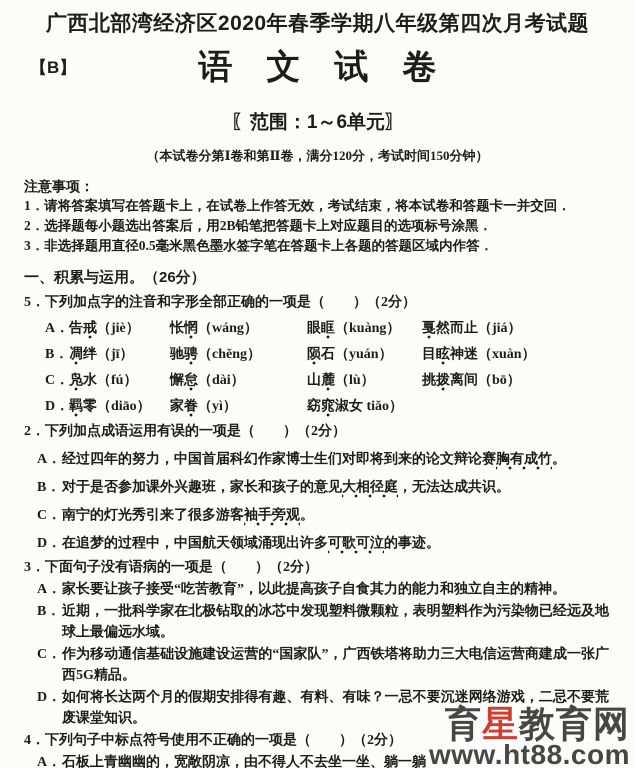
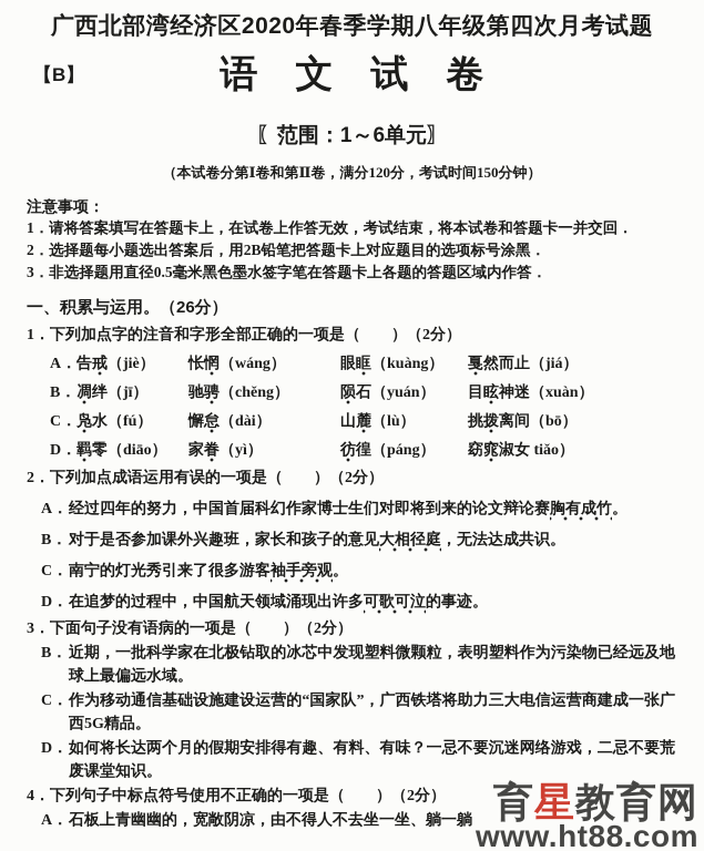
  广西北部湾经济区2020年春季学期八年级第四次月考试题
  【B】
  语 文 试 卷
  〖范围：1～6单元〗
  （本试卷分第Ⅰ卷和第Ⅱ卷，满分120分，考试时间150分钟）
  注意事项：
  1．请将答案填写在答题卡上，在试卷上作答无效，考试结束，将本试卷和答题卡一并交回．
  2．选择题每小题选出答案后，用2B铅笔把答题卡上对应题目的选项标号涂黑．
  3．非选择题用直径0.5毫米黑色墨水签字笔在答题卡上各题的答题区域内作答．
  一、积累与运用。（26分）
- 5．下列加点字的注音和字形全部正确的一项是（ ）（2分）
+ 1．下列加点字的注音和字形全部正确的一项是（ ）（2分）
  A．告戒（jiè）
  怅惘（wáng）
  眼眶（kuàng）
  戛然而止（jiá）
  B．凋绊（jī）
  驰骋（chěng）
  陨石（yuán）
  目眩神迷（xuàn）
  C．凫水（fú）
  懈怠（dài）
  山麓（lù）
  挑拨离间（bō）
  D．羁零（diāo）
  家眷（yì）
+ 彷徨（páng）
  窈窕淑女 tiǎo）
  2．下列加点成语运用有误的一项是（ ）（2分）
  A．经过四年的努力，中国首届科幻作家博士生们对即将到来的论文辩论赛胸有成竹。
  B．对于是否参加课外兴趣班，家长和孩子的意见大相径庭，无法达成共识。
  C．南宁的灯光秀引来了很多游客袖手旁观。
  D．在追梦的过程中，中国航天领域涌现出许多可歌可泣的事迹。
  3．下面句子没有语病的一项是（ ）（2分）
- A．家长要让孩子接受“吃苦教育”，以此提高孩子自食其力的能力和独立自主的精神。
  B．近期，一批科学家在北极钻取的冰芯中发现塑料微颗粒，表明塑料作为污染物已经远及地球上最偏远水域。
  C．作为移动通信基础设施建设运营的“国家队”，广西铁塔将助力三大电信运营商建成一张广西5G精品。
  D．如何将长达两个月的假期安排得有趣、有料、有味？一忌不要沉迷网络游戏，二忌不要荒废课堂知识。
  4．下列句子中标点符号使用不正确的一项是（ ）（2分）
  A．石板上青幽幽的，宽敞阴凉，由不得人不去坐一坐、躺一躺
  育星教育网
  www.ht88.com
